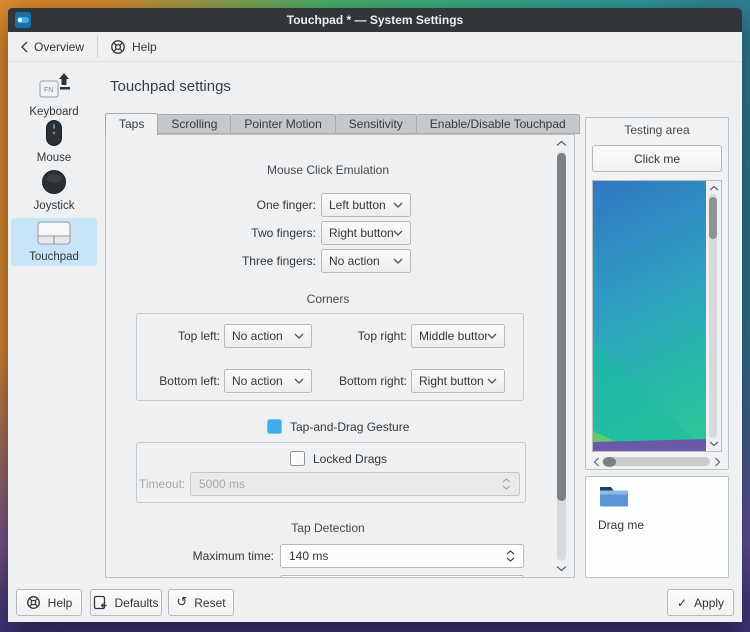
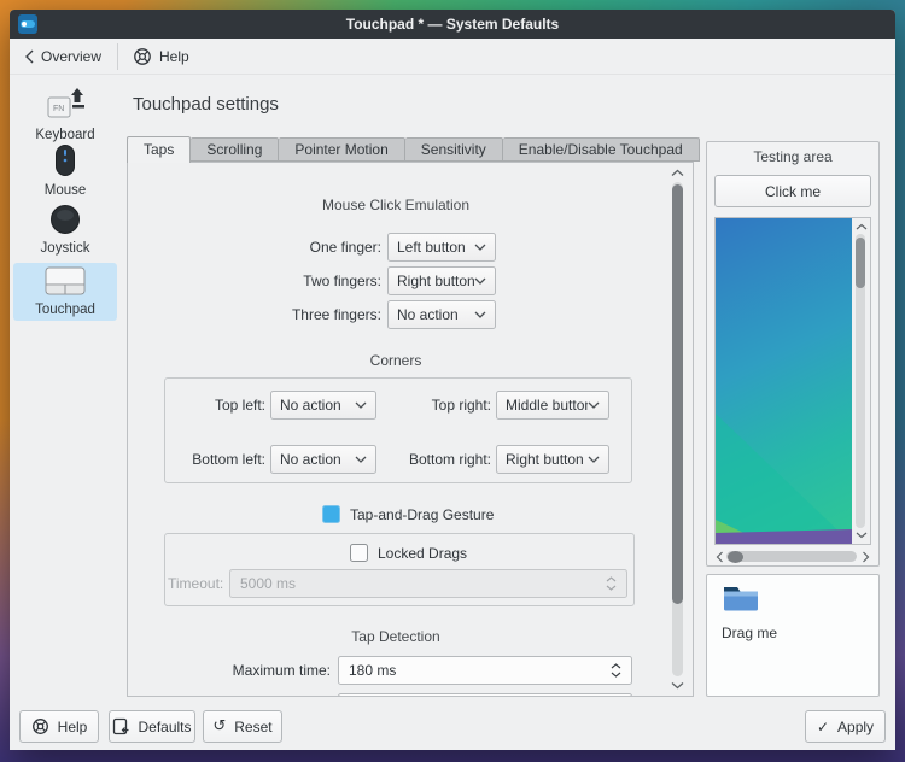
- Touchpad * — System Settings
+ Touchpad * — System Defaults
  Overview
  Help
  Keyboard
  Mouse
  Joystick
  Touchpad
  Touchpad settings
  Taps
  Scrolling
  Pointer Motion
  Sensitivity
  Enable/Disable Touchpad
  Mouse Click Emulation
  One finger:
  Left button
  Two fingers:
  Right button
  Three fingers:
  No action
  Corners
  Top left:
  No action
  Top right:
  Middle butto
  Bottom left:
  No action
  Bottom right:
  Right button
  Tap-and-Drag Gesture
  Locked Drags
  Timeout:
  5000 ms
  Tap Detection
  Maximum time:
- 140 ms
+ 180 ms
  Testing area
  Click me
  Drag me
  Help
  Defaults
  ↺
  Reset
  ✓
  Apply
